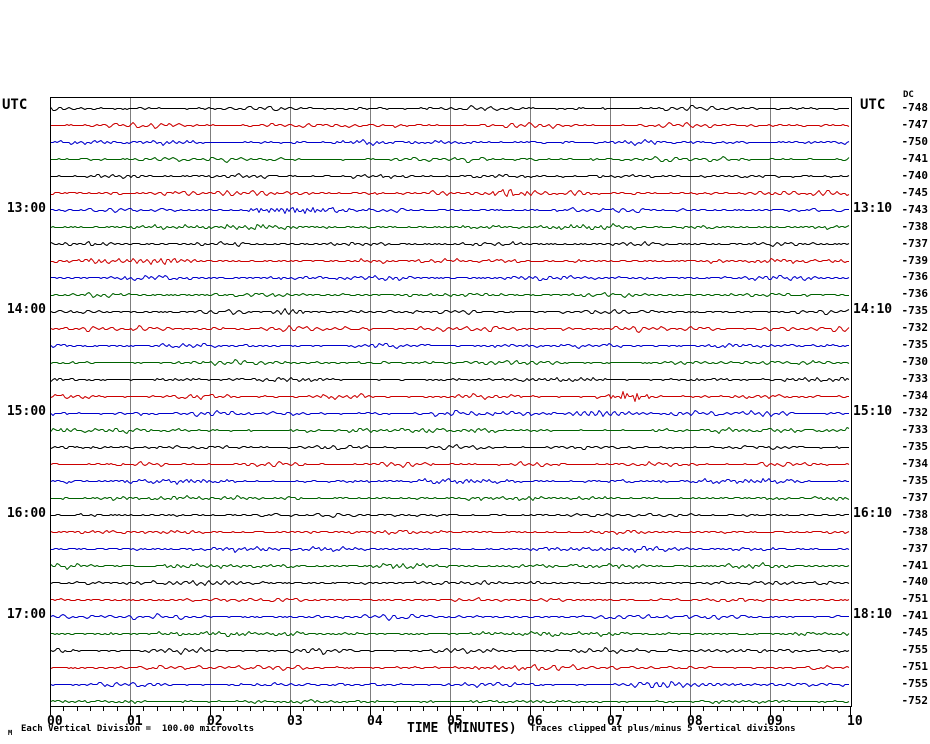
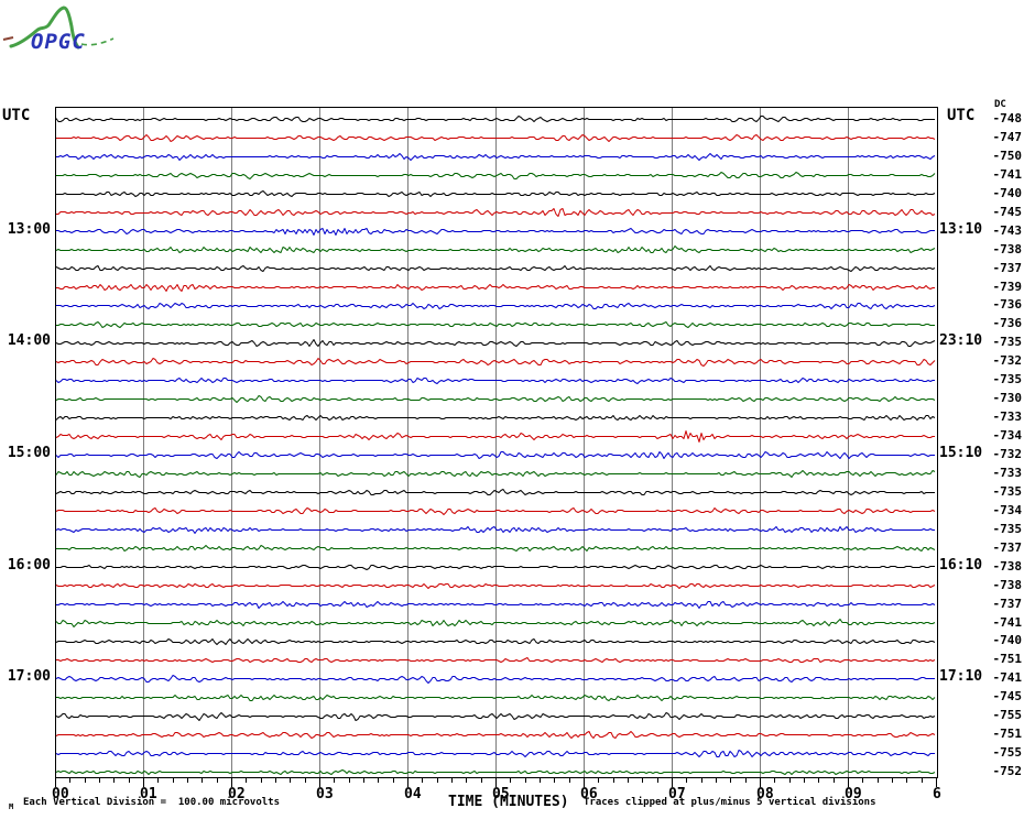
+ OPGC
  UTC
  UTC
  DC
  13:00
  14:00
  15:00
  16:00
  17:00
  13:10
- 14:10
+ 23:10
  15:10
  16:10
- 18:10
+ 17:10
  -748
  -747
  -750
  -741
  -740
  -745
  -743
  -738
  -737
  -739
  -736
  -736
  -735
  -732
  -735
  -730
  -733
  -734
  -732
  -733
  -735
  -734
  -735
  -737
  -738
  -738
  -737
  -741
  -740
  -751
  -741
  -745
  -755
  -751
  -755
  -752
  00
  01
  02
  03
  04
  05
  06
  07
  08
  09
- 10
+ 6
  M
  Each Vertical Division = 100.00 microvolts
  TIME (MINUTES)
  Traces clipped at plus/minus 5 vertical divisions
